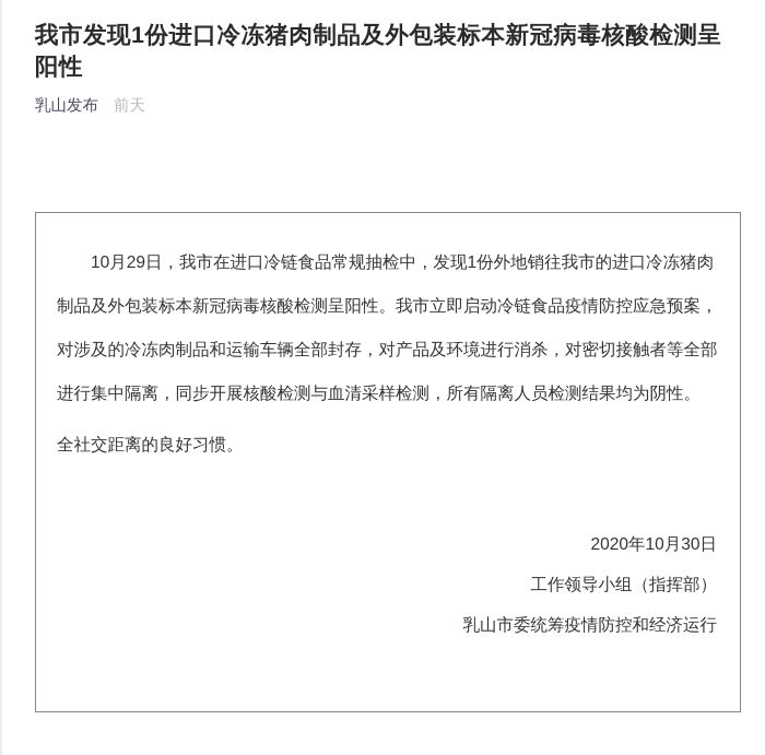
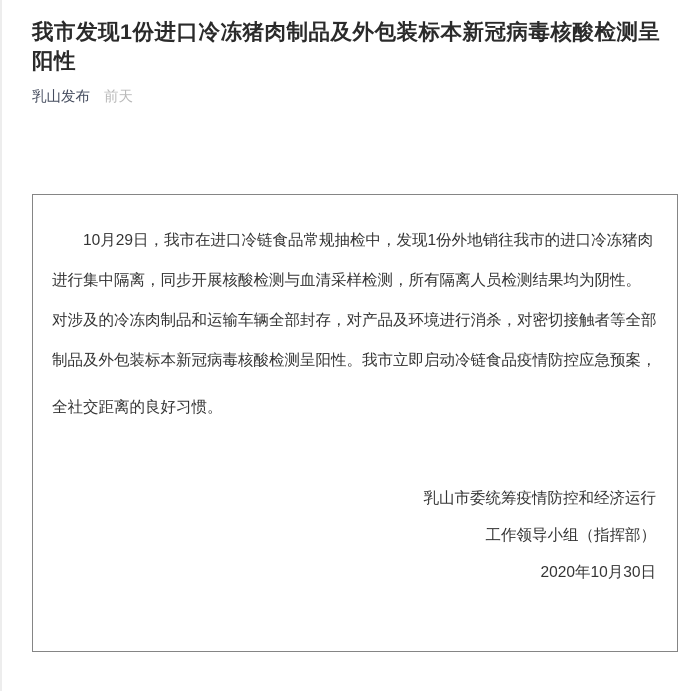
  我市发现1份进口冷冻猪肉制品及外包装标本新冠病毒核酸检测呈阳性
  乳山发布 前天
  10月29日，我市在进口冷链食品常规抽检中，发现1份外地销往我市的进口冷冻猪肉
- 制品及外包装标本新冠病毒核酸检测呈阳性。我市立即启动冷链食品疫情防控应急预案，
+ 进行集中隔离，同步开展核酸检测与血清采样检测，所有隔离人员检测结果均为阴性。
  对涉及的冷冻肉制品和运输车辆全部封存，对产品及环境进行消杀，对密切接触者等全部
- 进行集中隔离，同步开展核酸检测与血清采样检测，所有隔离人员检测结果均为阴性。
+ 制品及外包装标本新冠病毒核酸检测呈阳性。我市立即启动冷链食品疫情防控应急预案，
  全社交距离的良好习惯。
- 2020年10月30日
+ 乳山市委统筹疫情防控和经济运行
  工作领导小组（指挥部）
- 乳山市委统筹疫情防控和经济运行
+ 2020年10月30日
